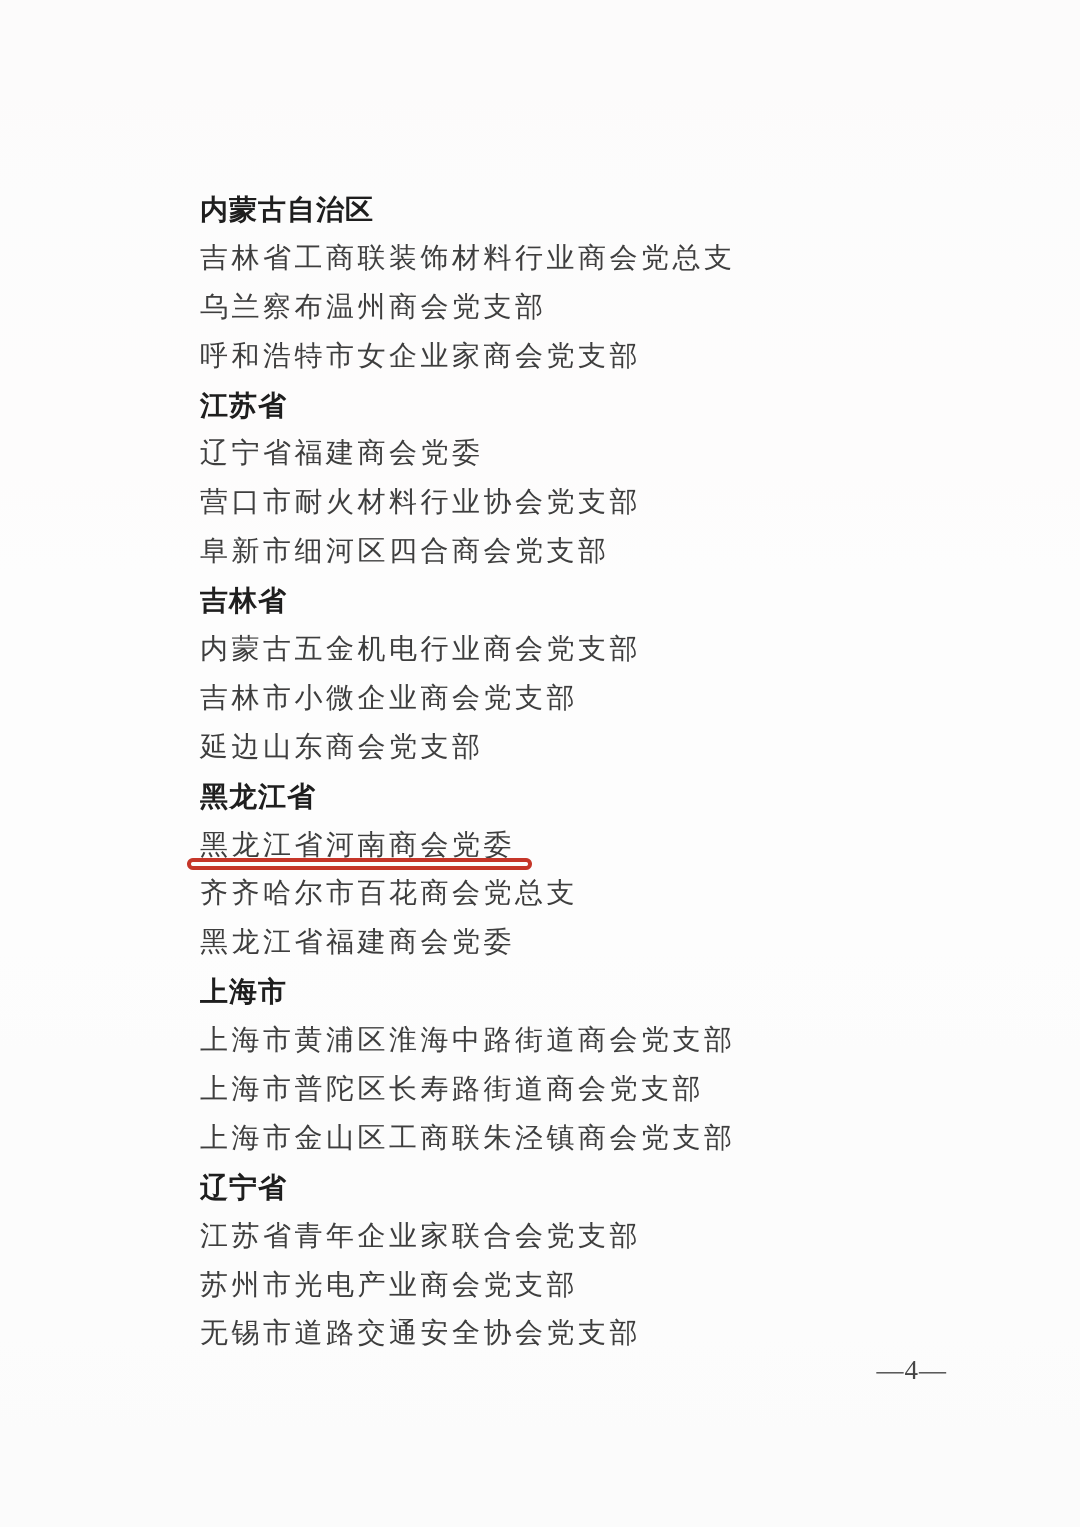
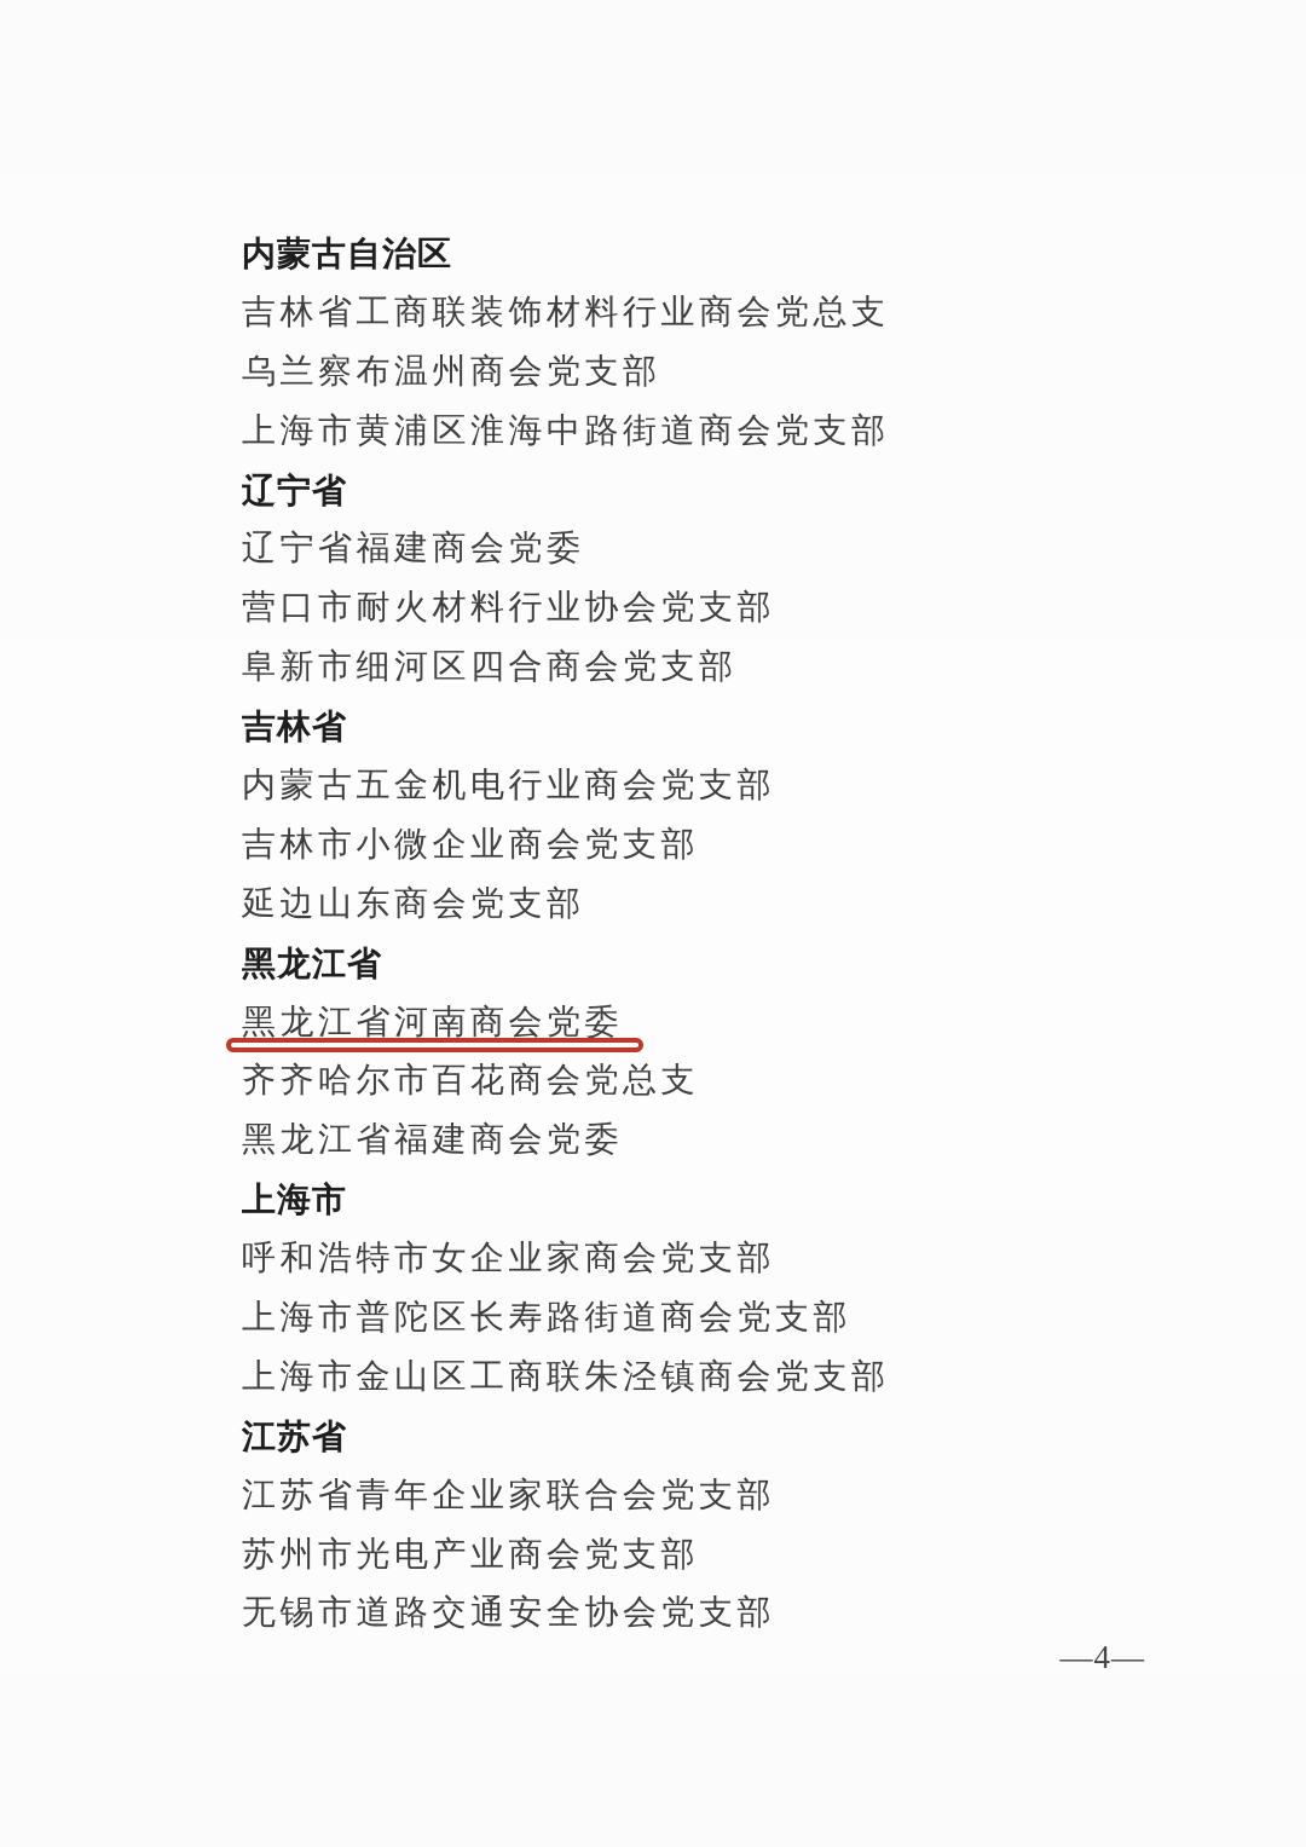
  内蒙古自治区
  吉林省工商联装饰材料行业商会党总支
  乌兰察布温州商会党支部
- 呼和浩特市女企业家商会党支部
+ 上海市黄浦区淮海中路街道商会党支部
- 江苏省
+ 辽宁省
  辽宁省福建商会党委
  营口市耐火材料行业协会党支部
  阜新市细河区四合商会党支部
  吉林省
  内蒙古五金机电行业商会党支部
  吉林市小微企业商会党支部
  延边山东商会党支部
  黑龙江省
  黑龙江省河南商会党委
  齐齐哈尔市百花商会党总支
  黑龙江省福建商会党委
  上海市
- 上海市黄浦区淮海中路街道商会党支部
+ 呼和浩特市女企业家商会党支部
  上海市普陀区长寿路街道商会党支部
  上海市金山区工商联朱泾镇商会党支部
- 辽宁省
+ 江苏省
  江苏省青年企业家联合会党支部
  苏州市光电产业商会党支部
  无锡市道路交通安全协会党支部
  —4—
